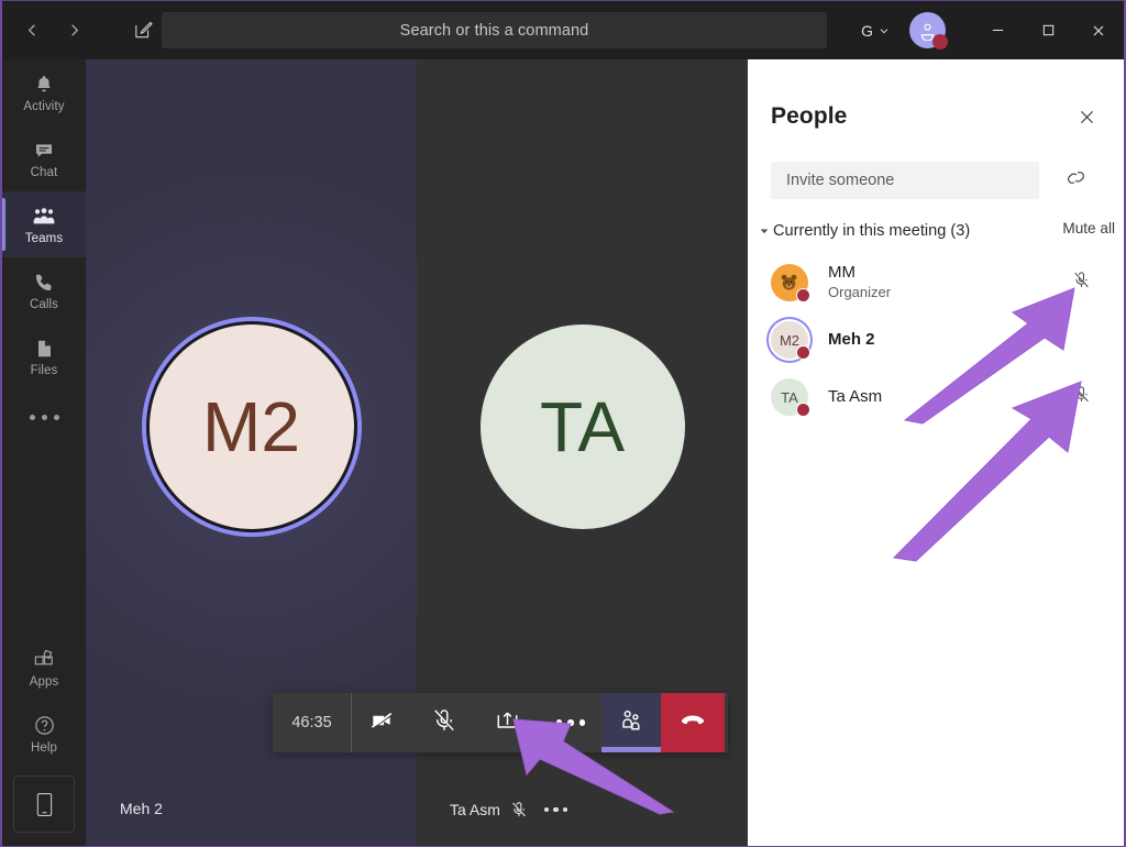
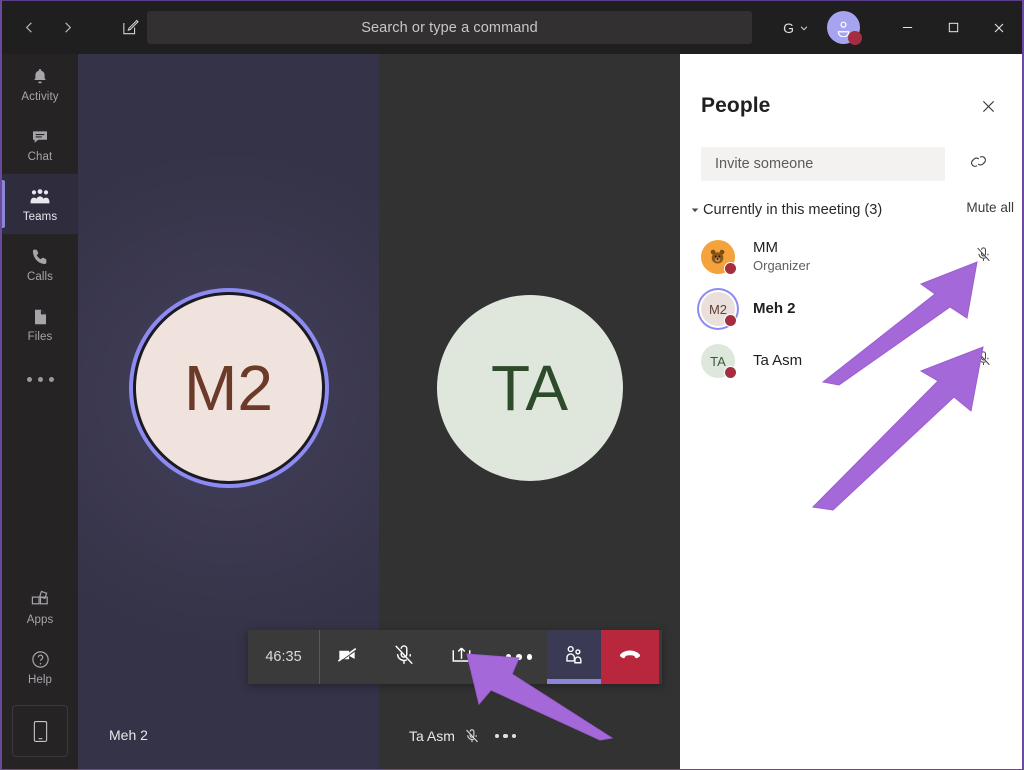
- Search or this a command
+ Search or type a command
  G
  Activity
  Chat
  Teams
  Calls
  Files
  Apps
  Help
  M2
  TA
  Meh 2
  Ta Asm
  46:35
  People
  Invite someone
  Currently in this meeting (3)
  Mute all
  MM
  Organizer
  M2
  Meh 2
  TA
  Ta Asm
